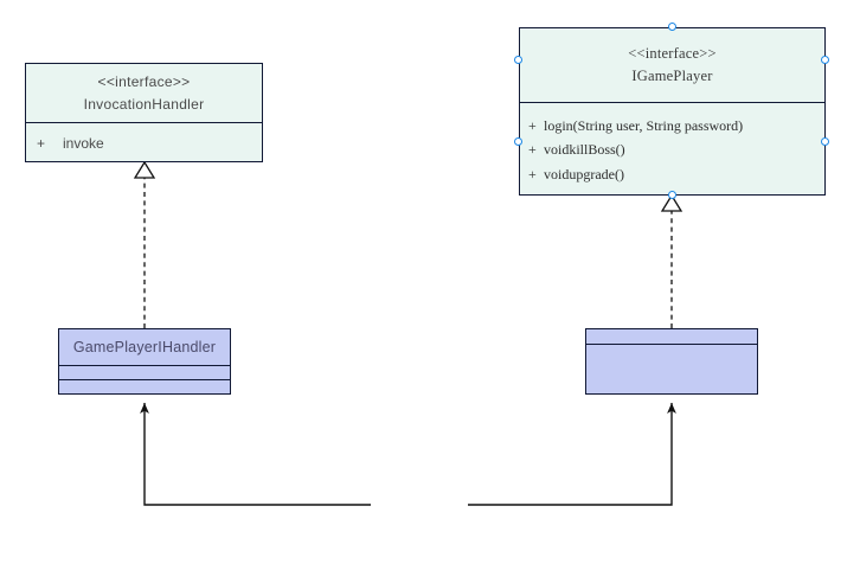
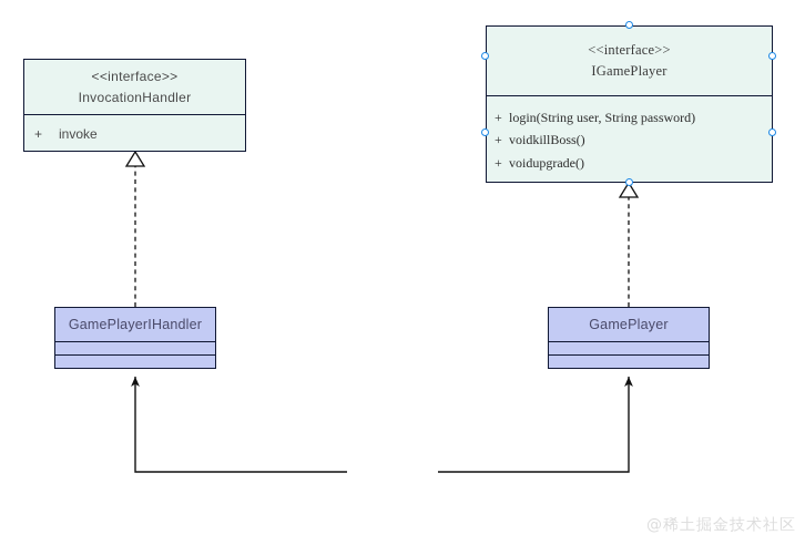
  <<interface>>
  InvocationHandler
  + invoke
  <<interface>>
  IGamePlayer
  + login(String user, String password)
  + voidkillBoss()
  + voidupgrade()
  GamePlayerIHandler
+ GamePlayer
+ @稀土掘金技术社区
